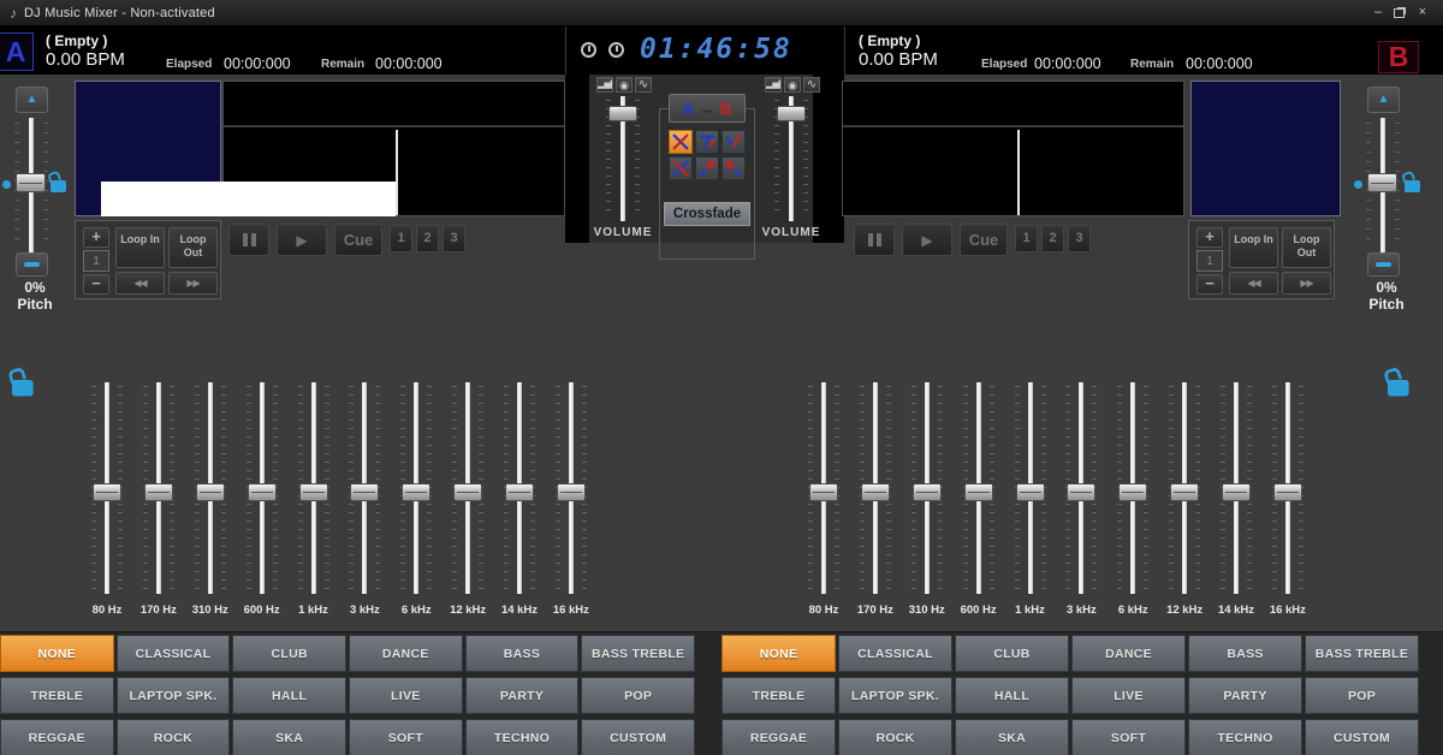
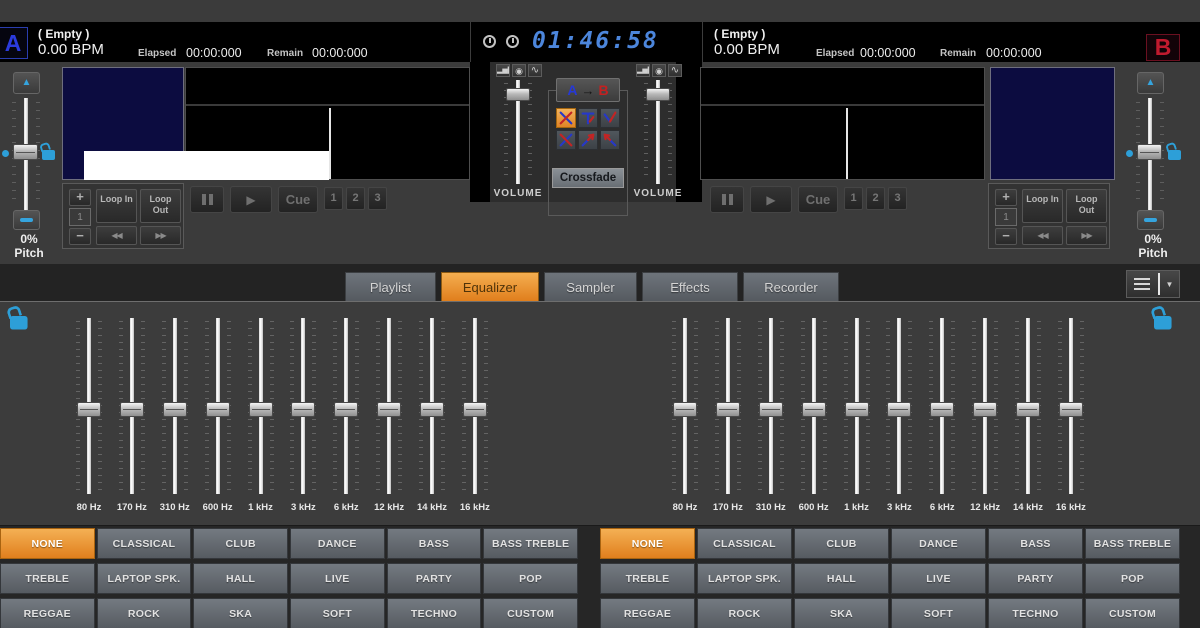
- ♪
- DJ Music Mixer - Non-activated
- –
- ×
  A
  ( Empty )
  0.00 BPM
  Elapsed
  00:00:000
  Remain
  00:00:000
  01:46:58
  ( Empty )
  0.00 BPM
  Elapsed
  00:00:000
  Remain
  00:00:000
  B
  ▲
  0%
  Pitch
  +
  1
  −
  Loop In
  Loop Out
  ◀◀
  ▶▶
  ▶
  Cue
  1
  2
  3
  ◉
  ∿
  VOLUME
  A
  →
  B
  Crossfade
  ◉
  ∿
  VOLUME
  ▶
  Cue
  1
  2
  3
  +
  1
  −
  Loop In
  Loop Out
  ◀◀
  ▶▶
  ▲
  0%
  Pitch
+ Playlist
+ Equalizer
+ Sampler
+ Effects
+ Recorder
+ ▼
  80 Hz
  170 Hz
  310 Hz
  600 Hz
  1 kHz
  3 kHz
  6 kHz
  12 kHz
  14 kHz
  16 kHz
  80 Hz
  170 Hz
  310 Hz
  600 Hz
  1 kHz
  3 kHz
  6 kHz
  12 kHz
  14 kHz
  16 kHz
  NONE
  CLASSICAL
  CLUB
  DANCE
  BASS
  BASS TREBLE
  TREBLE
  LAPTOP SPK.
  HALL
  LIVE
  PARTY
  POP
  REGGAE
  ROCK
  SKA
  SOFT
  TECHNO
  CUSTOM
  NONE
  CLASSICAL
  CLUB
  DANCE
  BASS
  BASS TREBLE
  TREBLE
  LAPTOP SPK.
  HALL
  LIVE
  PARTY
  POP
  REGGAE
  ROCK
  SKA
  SOFT
  TECHNO
  CUSTOM
